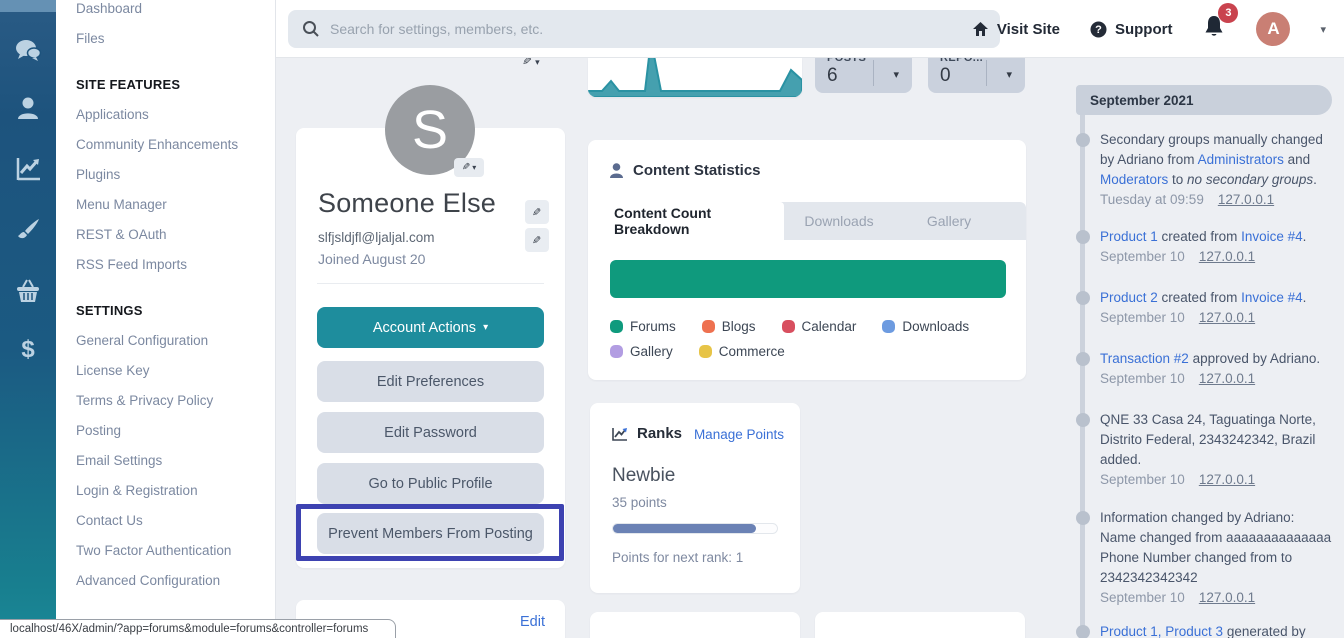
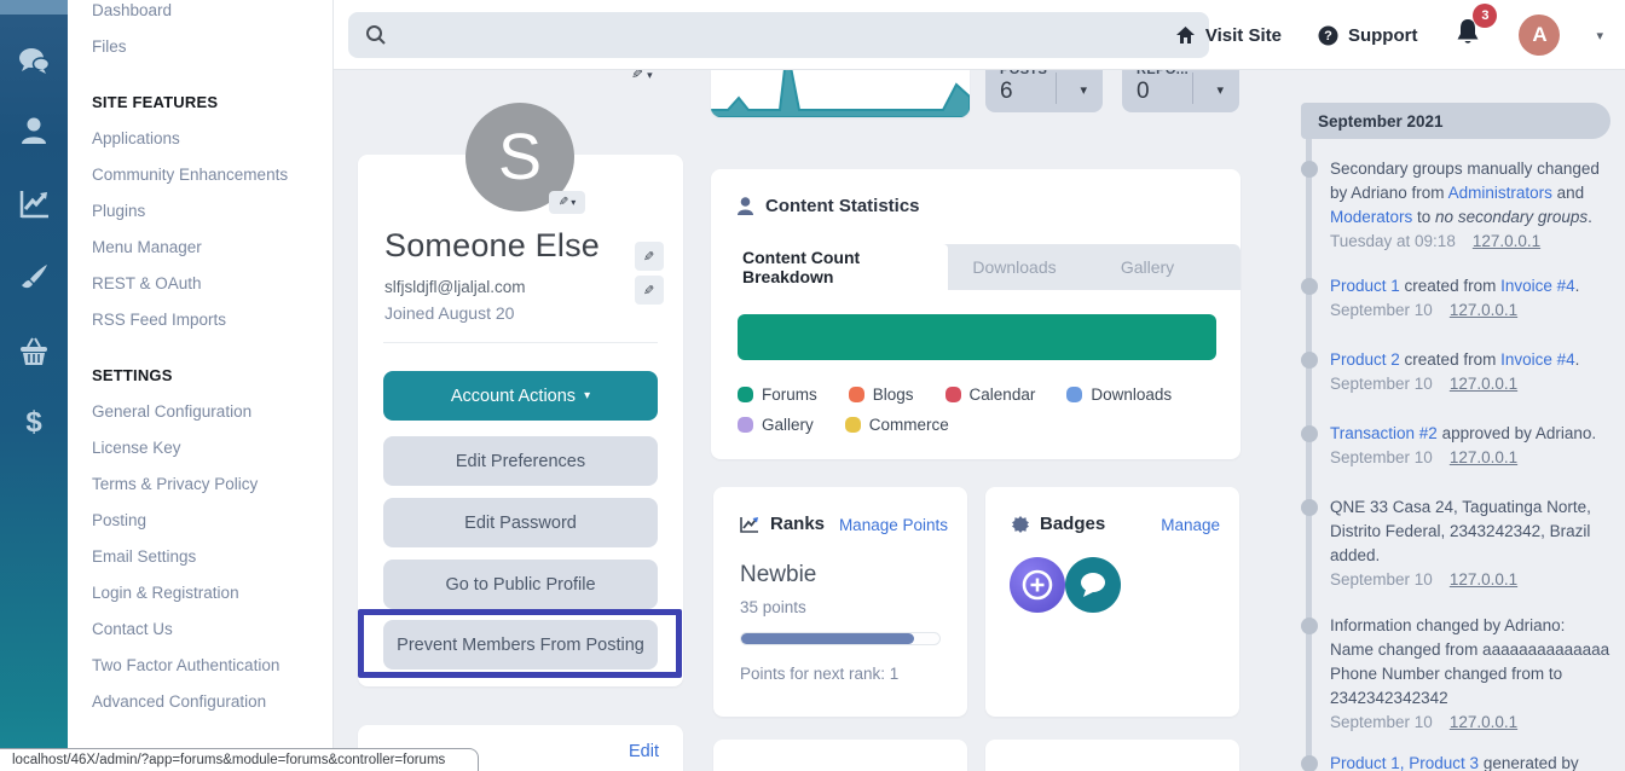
  $
  Dashboard
  Files
  SITE FEATURES
  Applications
  Community Enhancements
  Plugins
  Menu Manager
  REST & OAuth
  RSS Feed Imports
  SETTINGS
  General Configuration
  License Key
  Terms & Privacy Policy
  Posting
  Email Settings
  Login & Registration
  Contact Us
  Two Factor Authentication
  Advanced Configuration
- Search for settings, members, etc.
  Visit Site
  ?
  Support
  3
  A
  POSTS
  6
  REPO...
  0
  S
  Someone Else
  slfjsldjfl@ljaljal.com
  Joined August 20
  Account Actions
  Edit Preferences
  Edit Password
  Go to Public Profile
  Prevent Members From Posting
  Edit
  Content Statistics
  Content Count Breakdown
  Downloads
  Gallery
  Forums
  Blogs
  Calendar
  Downloads
  Gallery
  Commerce
  Ranks
  Manage Points
  Newbie
  35 points
  Points for next rank: 1
+ Badges
+ Manage
  September 2021
  Secondary groups manually changed
  by Adriano from Administrators and
  Moderators to no secondary groups.
- Tuesday at 09:59 127.0.0.1
+ Tuesday at 09:18 127.0.0.1
  Product 1 created from Invoice #4.
  September 10 127.0.0.1
  Product 2 created from Invoice #4.
  September 10 127.0.0.1
  Transaction #2 approved by Adriano.
  September 10 127.0.0.1
  QNE 33 Casa 24, Taguatinga Norte,
  Distrito Federal, 2343242342, Brazil
  added.
  September 10 127.0.0.1
  Information changed by Adriano:
  Name changed from aaaaaaaaaaaaaa
  Phone Number changed from to
  2342342342342
  September 10 127.0.0.1
  Product 1, Product 3 generated by
  localhost/46X/admin/?app=forums&module=forums&controller=forums
